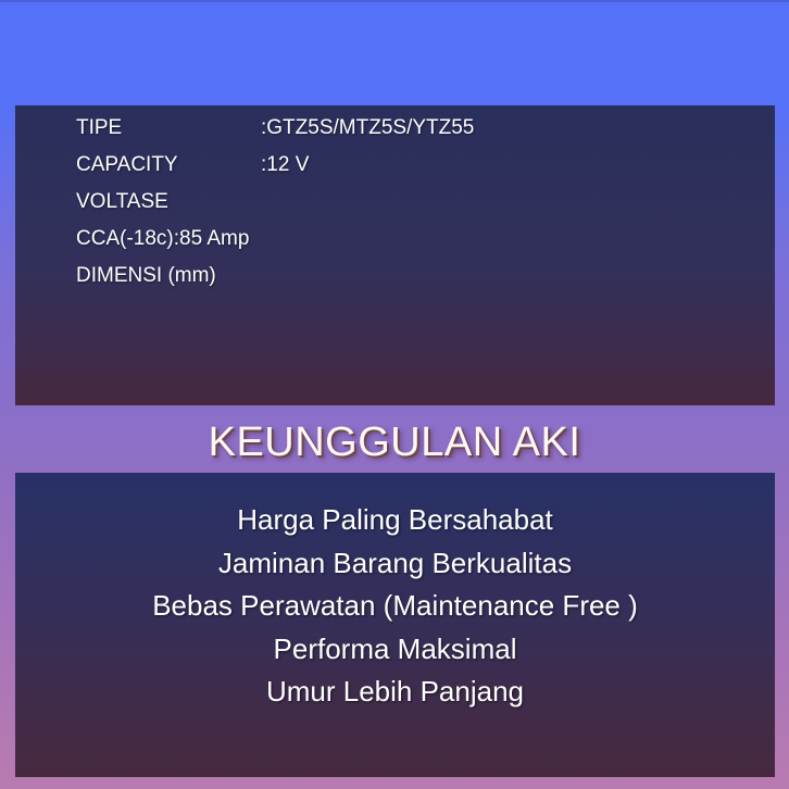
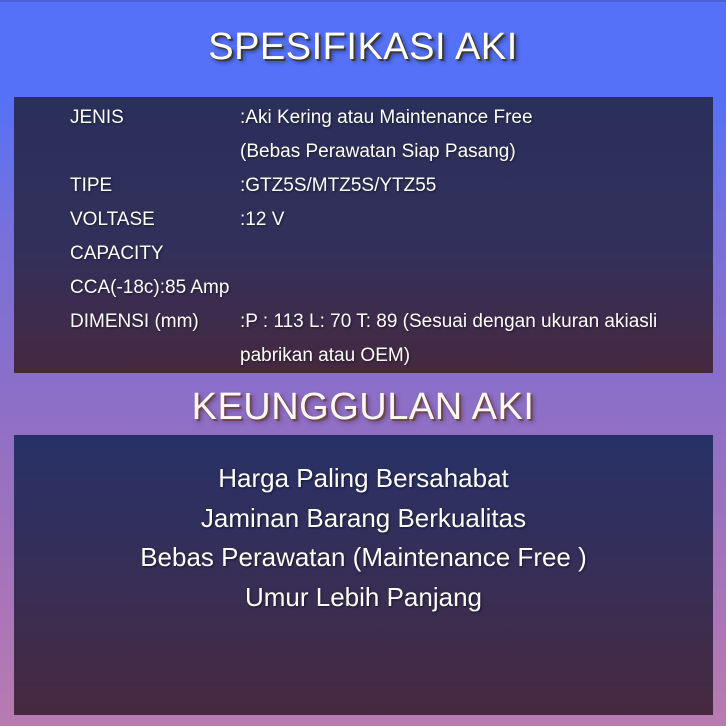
+ SPESIFIKASI AKI
+ JENIS
+ :Aki Kering atau Maintenance Free
+ (Bebas Perawatan Siap Pasang)
  TIPE
  :GTZ5S/MTZ5S/YTZ55
- CAPACITY
+ VOLTASE
  :12 V
- VOLTASE
+ CAPACITY
  CCA(-18c):85 Amp
  DIMENSI (mm)
+ :P : 113 L: 70 T: 89 (Sesuai dengan ukuran akiasli
+ pabrikan atau OEM)
  KEUNGGULAN AKI
  Harga Paling Bersahabat
  Jaminan Barang Berkualitas
  Bebas Perawatan (Maintenance Free )
- Performa Maksimal
  Umur Lebih Panjang
